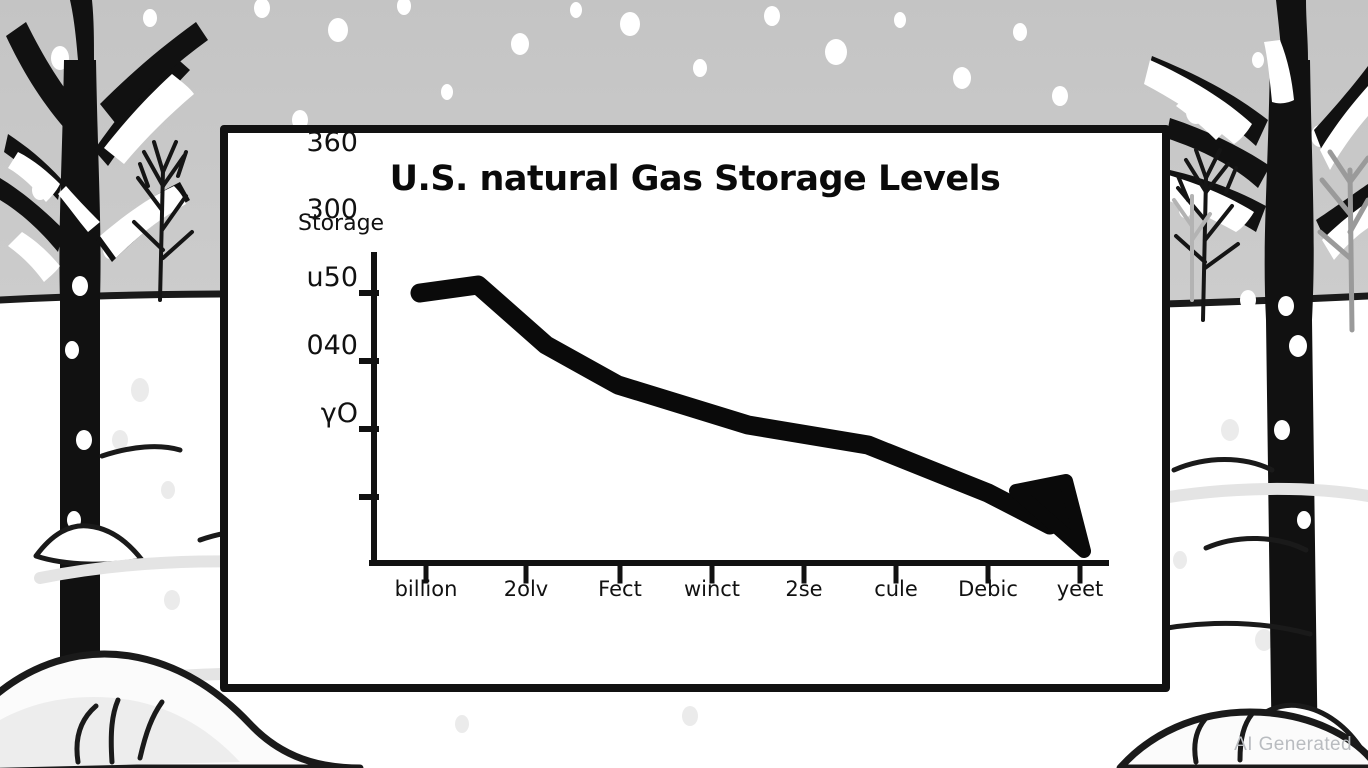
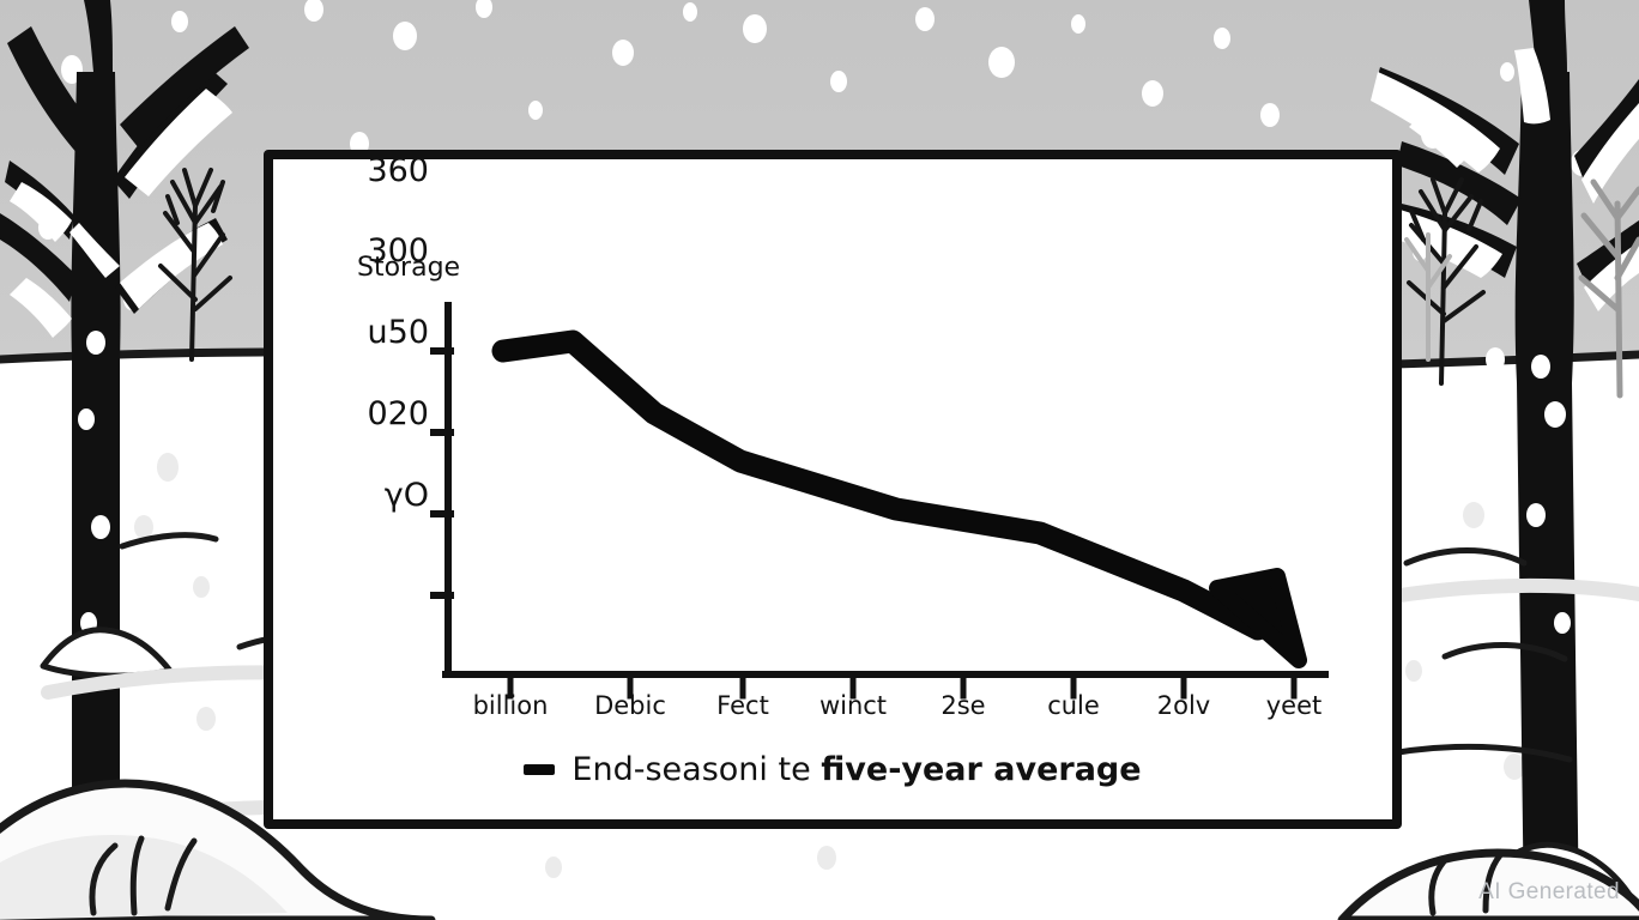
- U.S. natural Gas Storage Levels
  Storage
  γO
- 040
+ 020
  u50
  300
  360
  billion
- 2olv
+ Debic
  Fect
  winct
  2se
  cule
- Debic
+ 2olv
  yeet
+ End-seasoni te five-year average
  AI Generated
